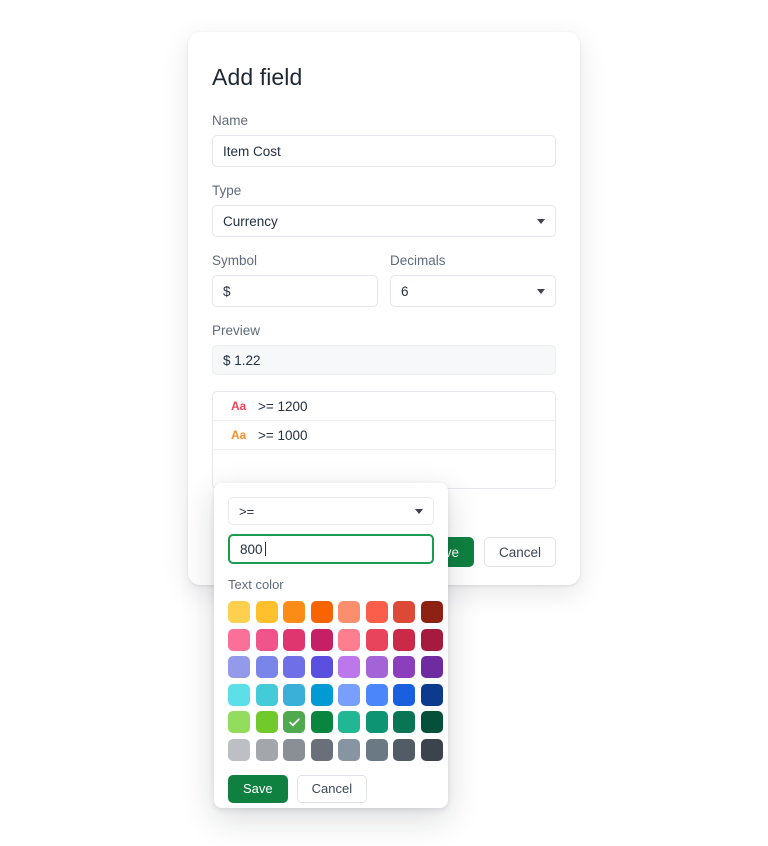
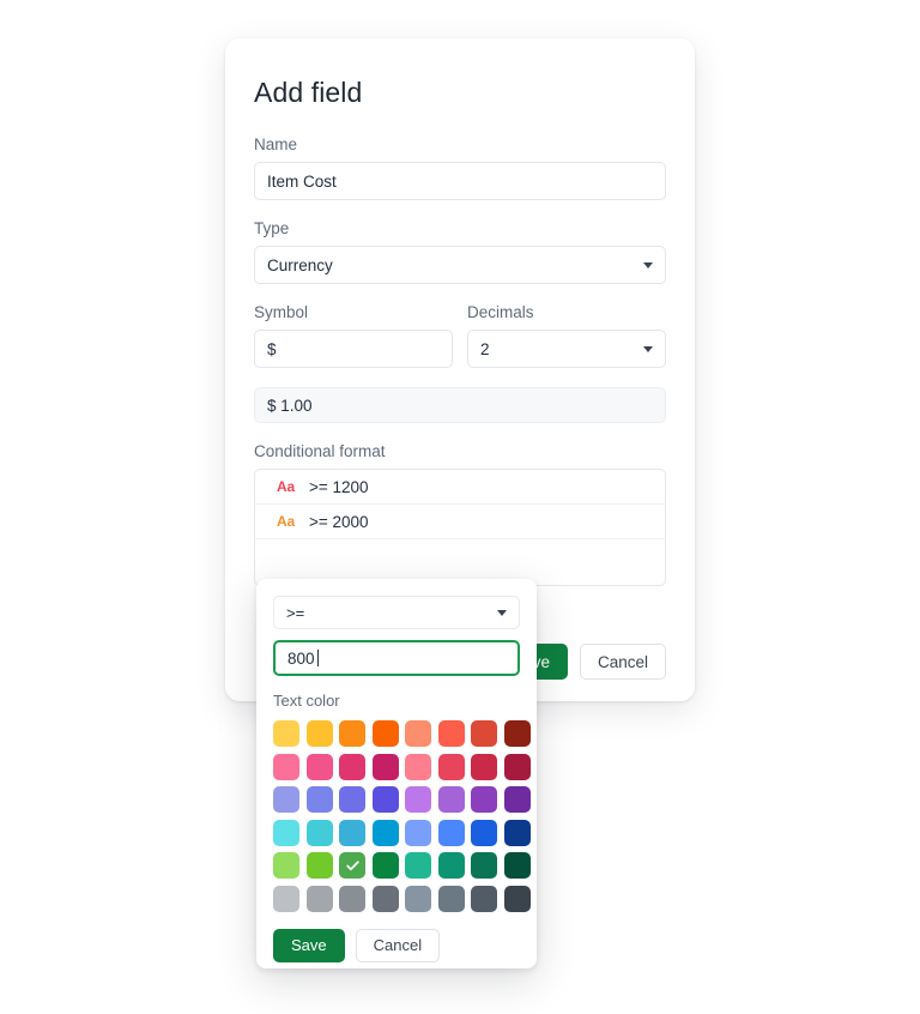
  Add field
  Name
  Item Cost
  Type
  Currency
  Symbol
  $
  Decimals
- 6
+ 2
- Preview
- $ 1.22
+ $ 1.00
+ Conditional format
  Aa
  >= 1200
  Aa
- >= 1000
+ >= 2000
  Cancel
  >=
  800
  Text color
  Save
  Cancel
